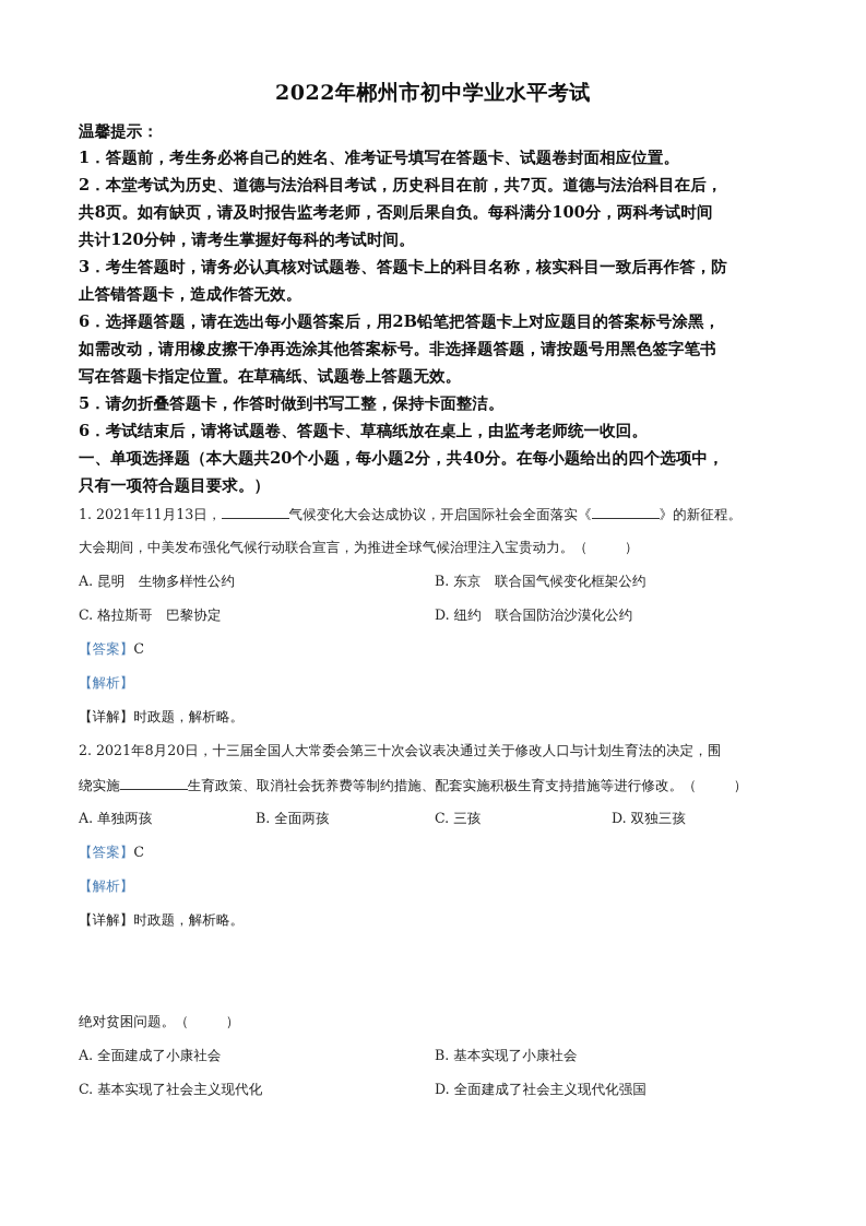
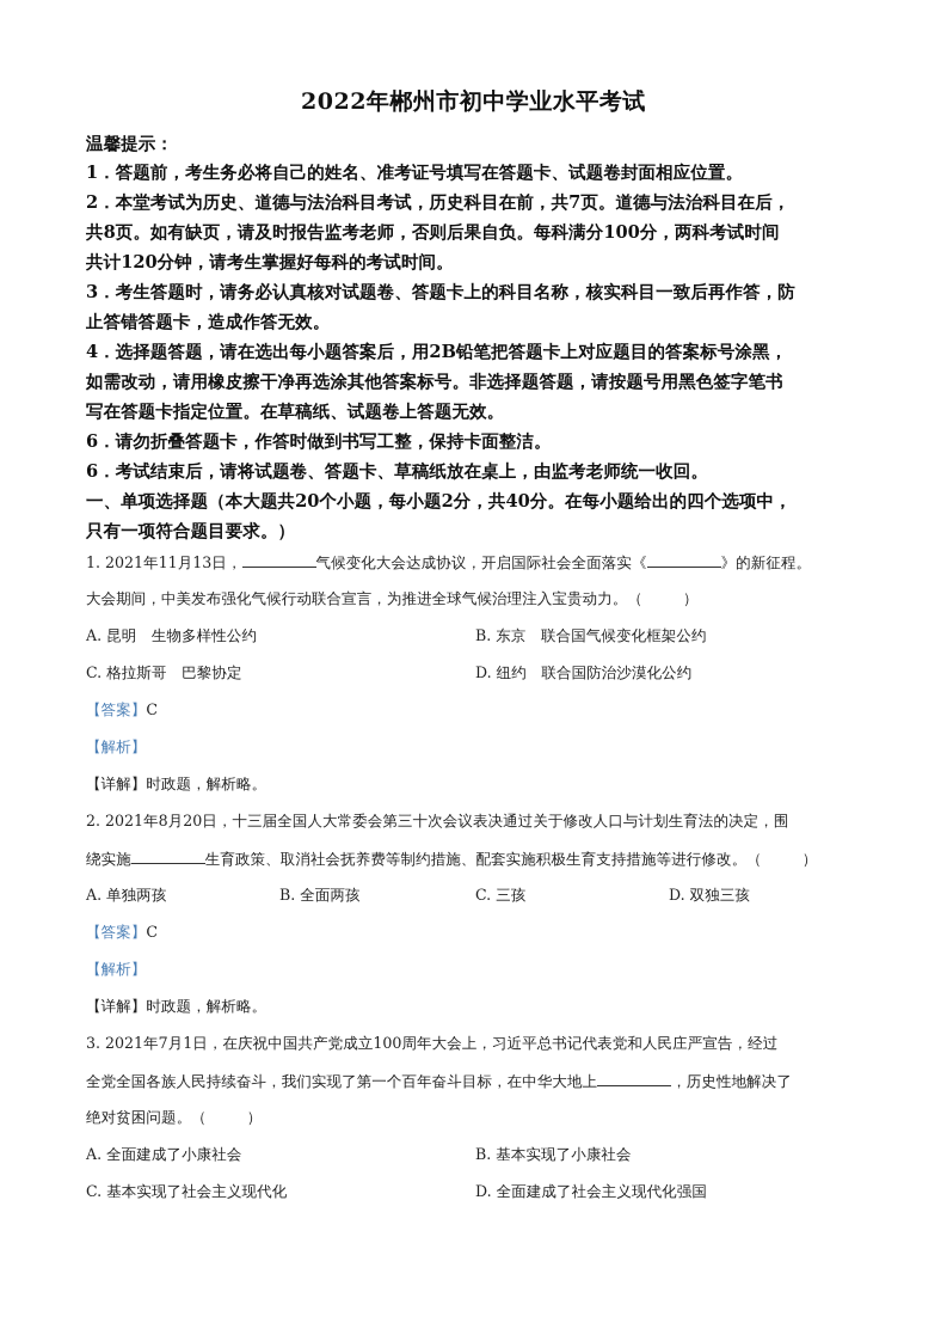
  2022年郴州市初中学业水平考试
  温馨提示：
  1．答题前，考生务必将自己的姓名、准考证号填写在答题卡、试题卷封面相应位置。
  2．本堂考试为历史、道德与法治科目考试，历史科目在前，共7页。道德与法治科目在后，
  共8页。如有缺页，请及时报告监考老师，否则后果自负。每科满分100分，两科考试时间
  共计120分钟，请考生掌握好每科的考试时间。
  3．考生答题时，请务必认真核对试题卷、答题卡上的科目名称，核实科目一致后再作答，防
  止答错答题卡，造成作答无效。
- 6．选择题答题，请在选出每小题答案后，用2B铅笔把答题卡上对应题目的答案标号涂黑，
+ 4．选择题答题，请在选出每小题答案后，用2B铅笔把答题卡上对应题目的答案标号涂黑，
  如需改动，请用橡皮擦干净再选涂其他答案标号。非选择题答题，请按题号用黑色签字笔书
  写在答题卡指定位置。在草稿纸、试题卷上答题无效。
- 5．请勿折叠答题卡，作答时做到书写工整，保持卡面整洁。
+ 6．请勿折叠答题卡，作答时做到书写工整，保持卡面整洁。
  6．考试结束后，请将试题卷、答题卡、草稿纸放在桌上，由监考老师统一收回。
  一、单项选择题（本大题共20个小题，每小题2分，共40分。在每小题给出的四个选项中，
  只有一项符合题目要求。）
  1. 2021年11月13日， 气候变化大会达成协议，开启国际社会全面落实《 》的新征程。
  大会期间，中美发布强化气候行动联合宣言，为推进全球气候治理注入宝贵动力。（ ）
  A. 昆明 生物多样性公约
  B. 东京 联合国气候变化框架公约
  C. 格拉斯哥 巴黎协定
  D. 纽约 联合国防治沙漠化公约
  【答案】C
  【解析】
  【详解】时政题，解析略。
  2. 2021年8月20日，十三届全国人大常委会第三十次会议表决通过关于修改人口与计划生育法的决定，围
  绕实施 生育政策、取消社会抚养费等制约措施、配套实施积极生育支持措施等进行修改。（ ）
  A. 单独两孩
  B. 全面两孩
  C. 三孩
  D. 双独三孩
  【答案】C
  【解析】
  【详解】时政题，解析略。
+ 3. 2021年7月1日，在庆祝中国共产党成立100周年大会上，习近平总书记代表党和人民庄严宣告，经过
+ 全党全国各族人民持续奋斗，我们实现了第一个百年奋斗目标，在中华大地上 ，历史性地解决了
  绝对贫困问题。（ ）
  A. 全面建成了小康社会
  B. 基本实现了小康社会
  C. 基本实现了社会主义现代化
  D. 全面建成了社会主义现代化强国
